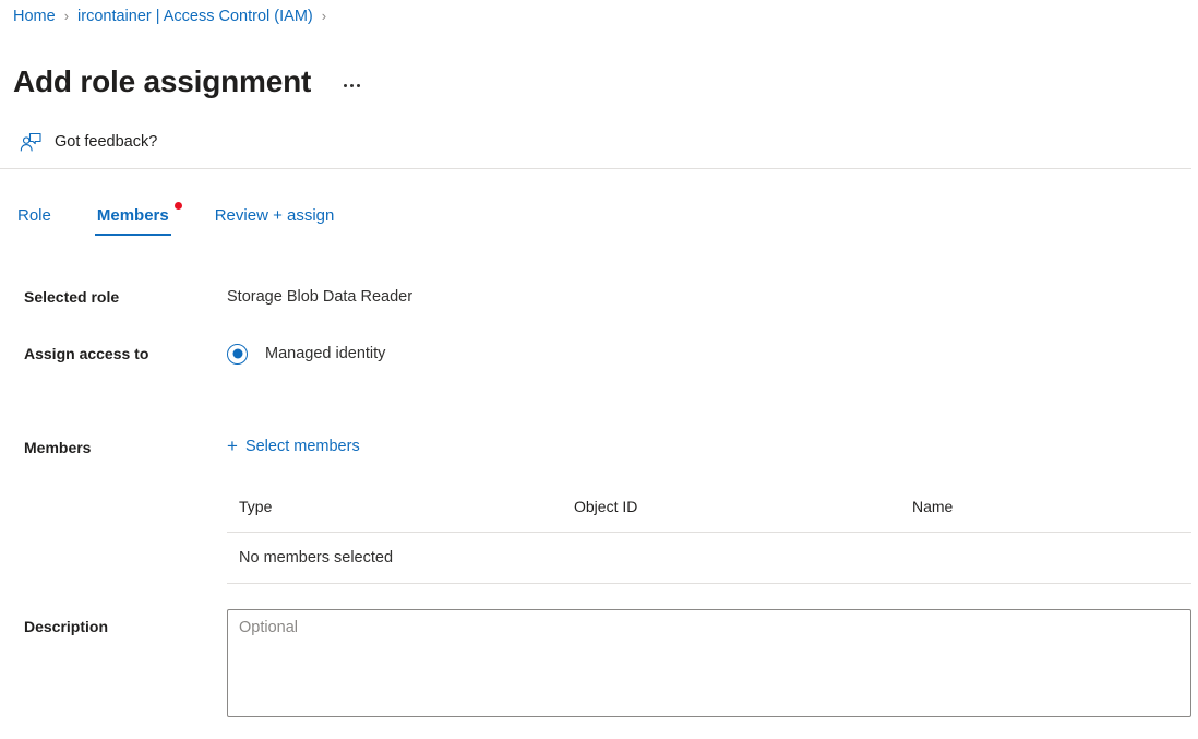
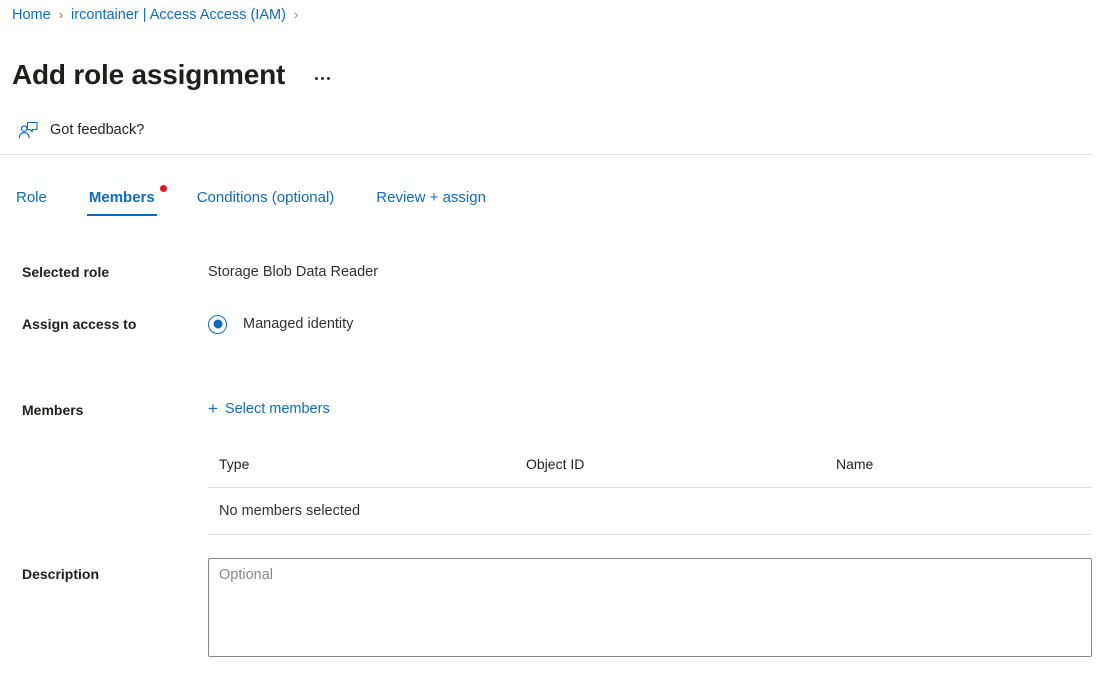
  Home
  ›
- ircontainer | Access Control (IAM)
+ ircontainer | Access Access (IAM)
  ›
  Add role assignment
  Got feedback?
  Role
  Members
+ Conditions (optional)
  Review + assign
  Selected role
  Storage Blob Data Reader
  Assign access to
  Managed identity
  Members
  +
  Select members
  Type
  Object ID
  Name
  No members selected
  Description
  Optional
